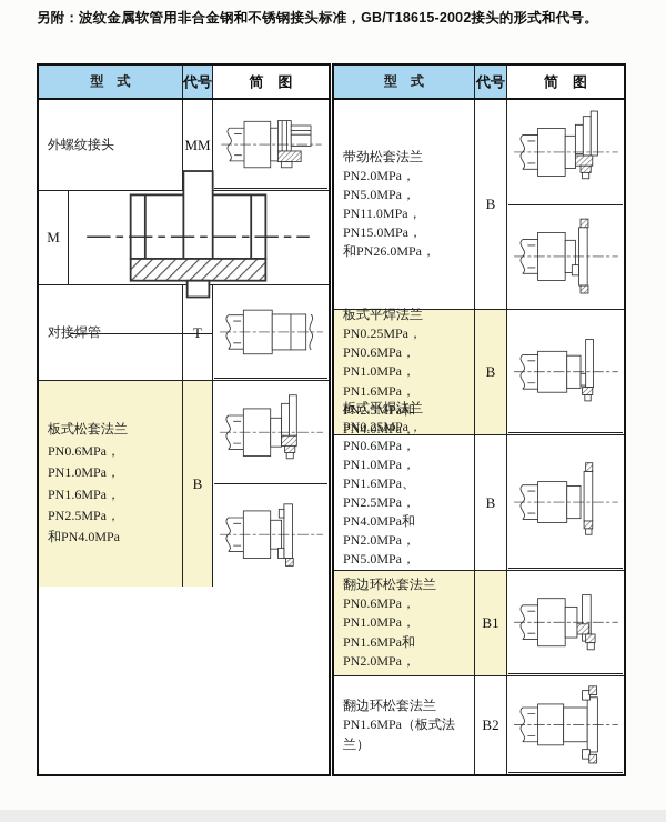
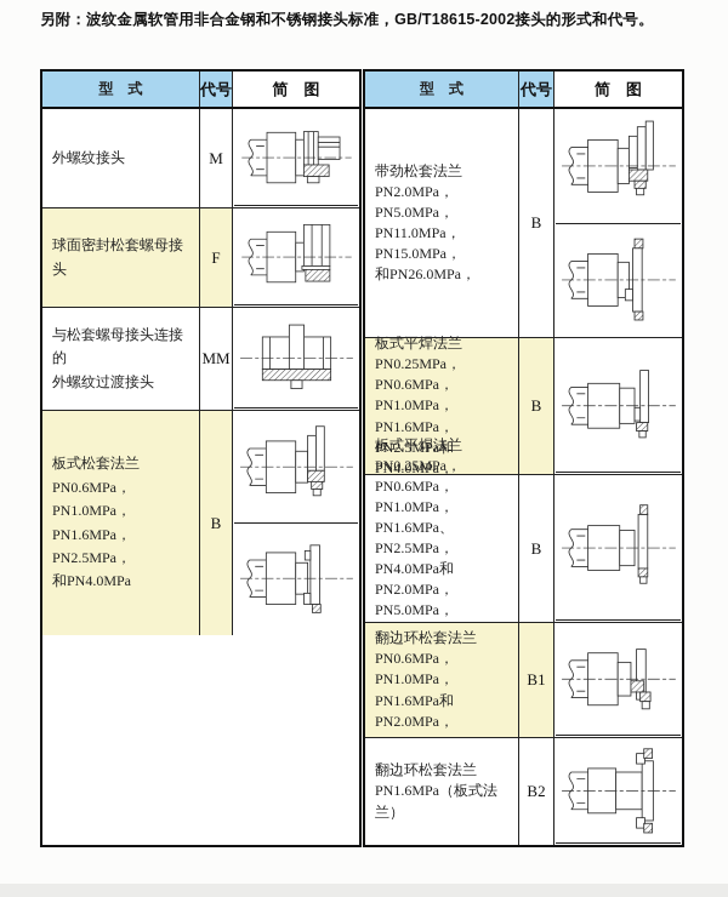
  另附：波纹金属软管用非合金钢和不锈钢接头标准，GB/T18615-2002接头的形式和代号。
  型 式
  代号
  简 图
  外螺纹接头
- MM
+ M
+ 球面密封松套螺母接头
+ F
+ 与松套螺母接头连接的
+ 外螺纹过渡接头
- M
+ MM
- 对接焊管
- T
  板式松套法兰
  PN0.6MPa，PN1.0MPa，
  PN1.6MPa，PN2.5MPa，
  和PN4.0MPa
  B
  型 式
  代号
  简 图
  带劲松套法兰
  PN2.0MPa，PN5.0MPa，
  PN11.0MPa，PN15.0MPa，
  和PN26.0MPa，
  B
  板式平焊法兰
  PN0.25MPa，PN0.6MPa，
  PN1.0MPa，PN1.6MPa，
  PN2.5MPa和PN4.0MPa，
  B
  板式平焊法兰
  PN0.25MPa，PN0.6MPa，
  PN1.0MPa，PN1.6MPa、
  PN2.5MPa，PN4.0MPa和
  PN2.0MPa，PN5.0MPa，
  B
  翻边环松套法兰
  PN0.6MPa，PN1.0MPa，
  PN1.6MPa和PN2.0MPa，
  B1
  翻边环松套法兰
  PN1.6MPa（板式法兰）
  B2
